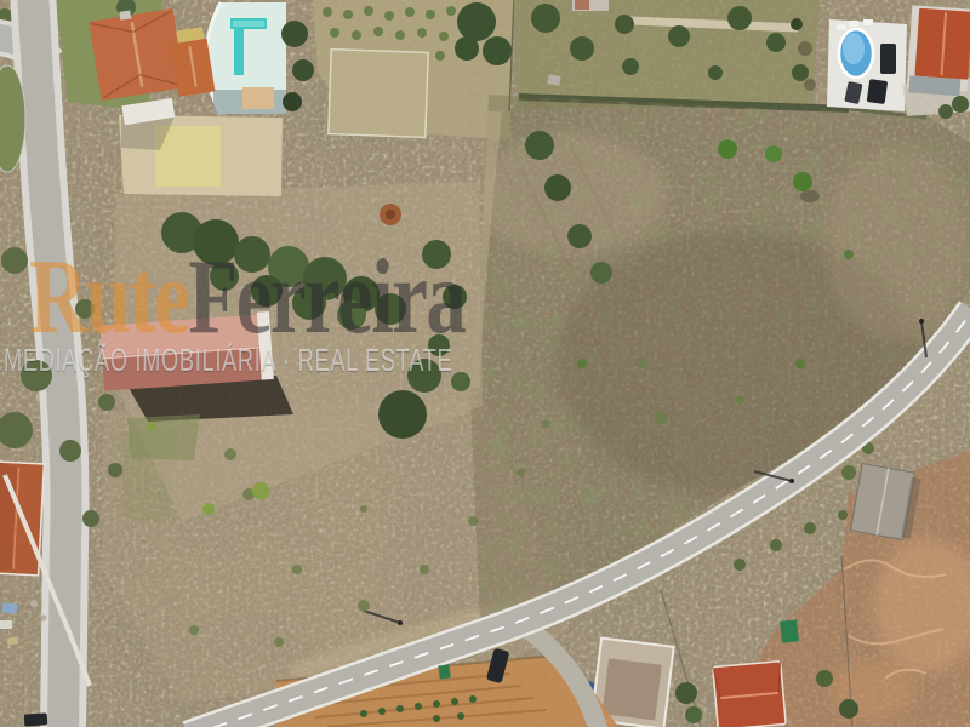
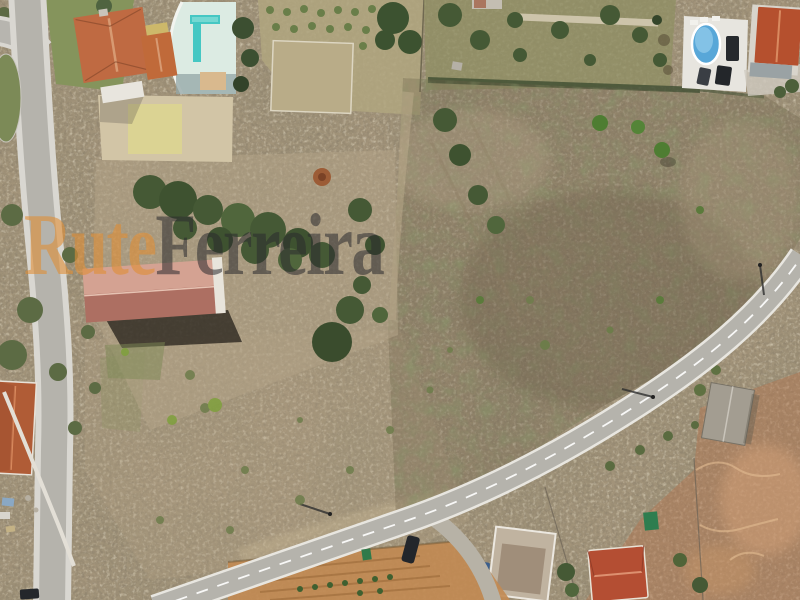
  RuteFerreira
- MEDIAÇÃO IMOBILIÁRIA · REAL ESTATE
